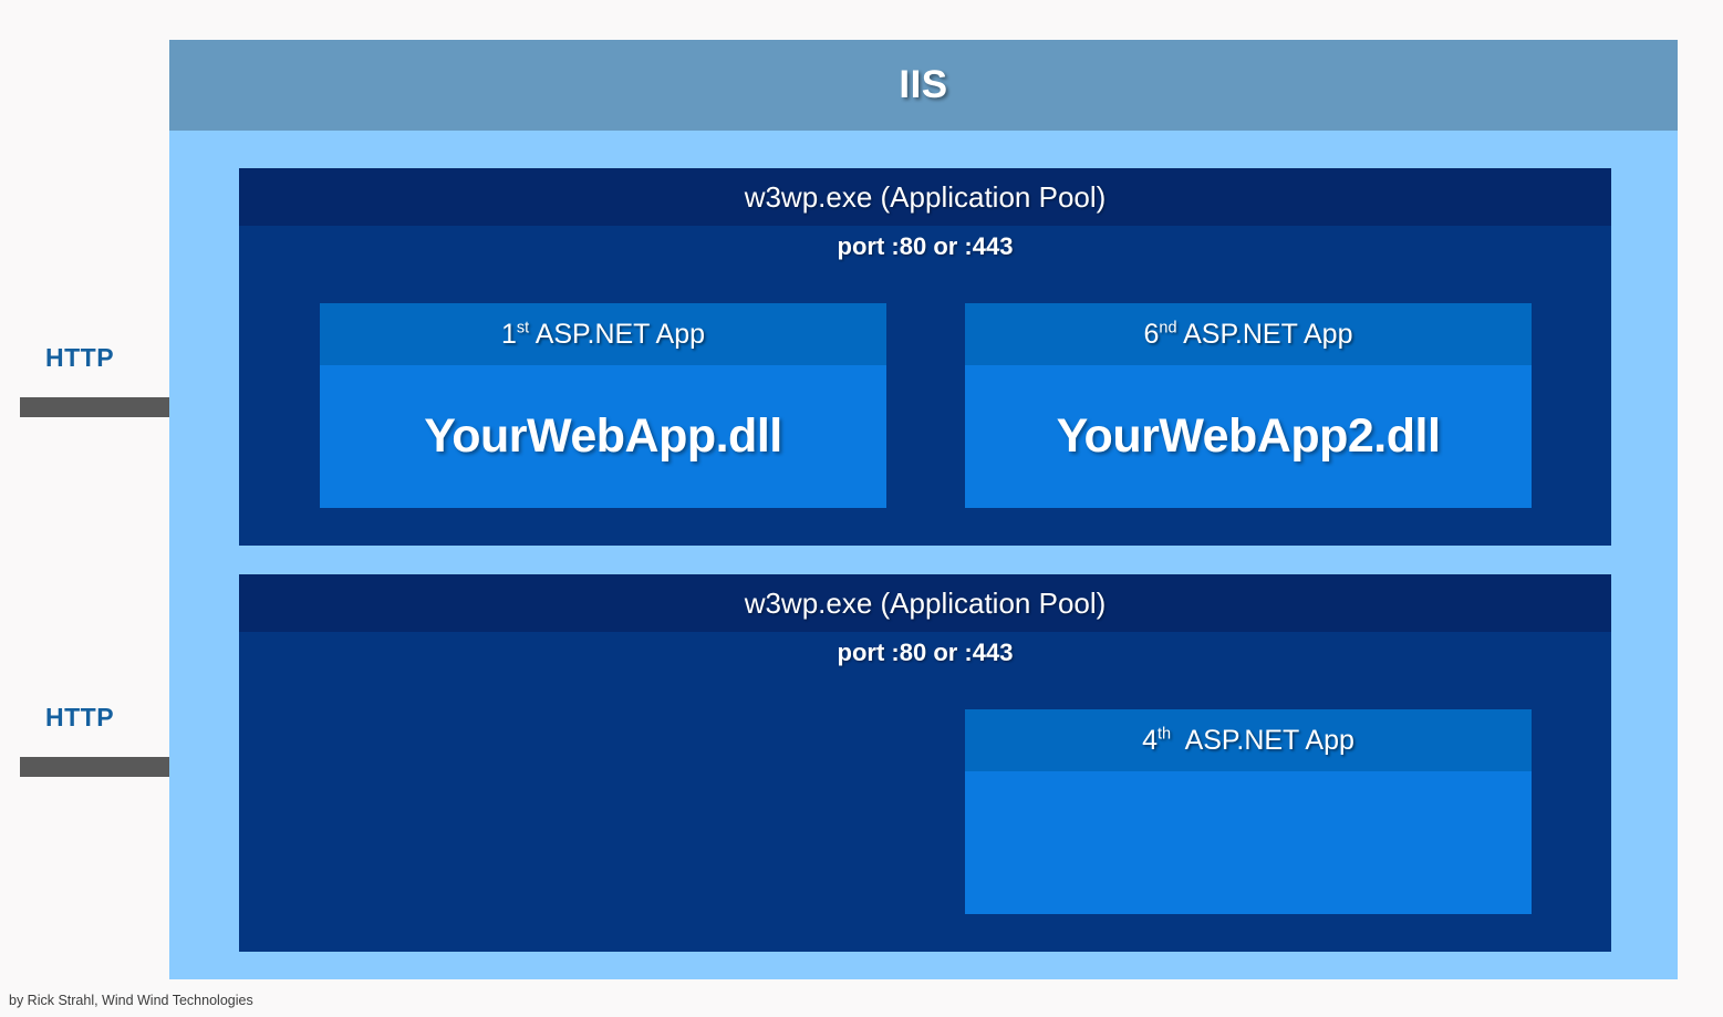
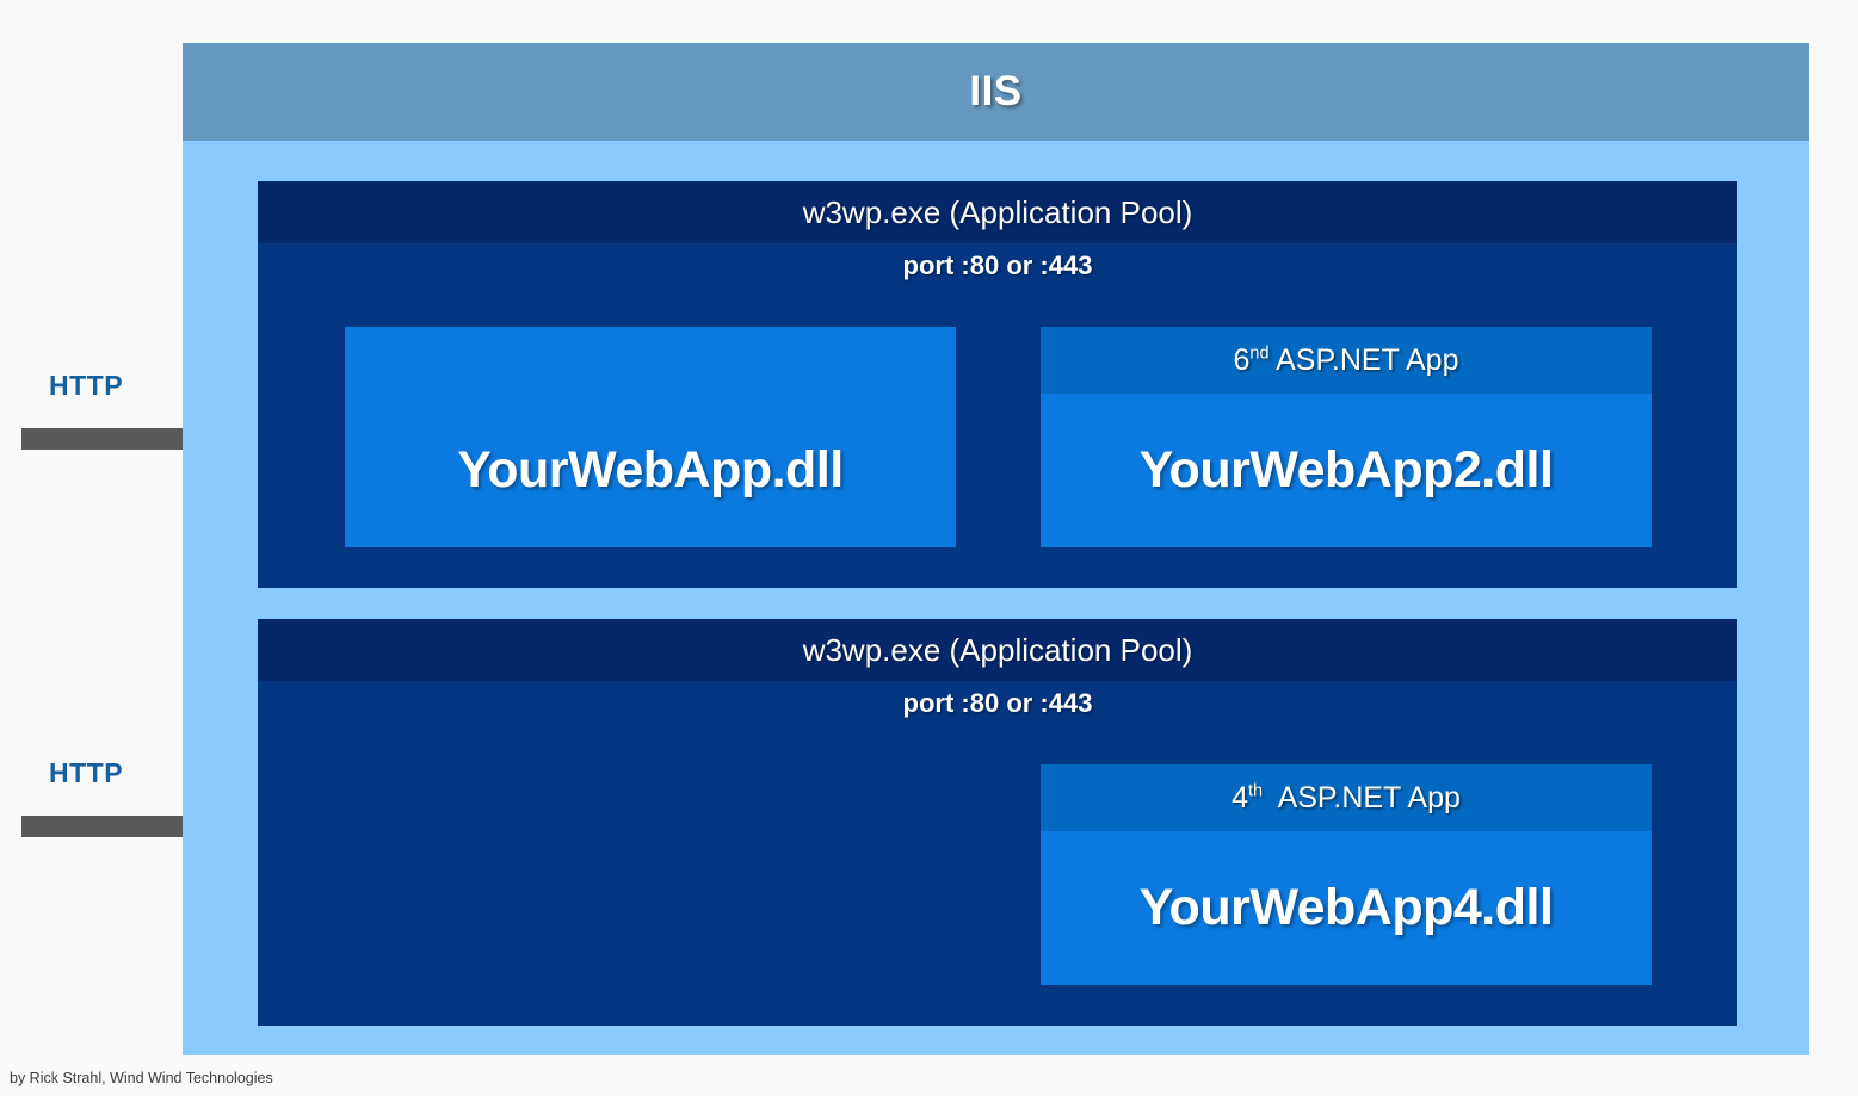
  HTTP
  HTTP
  IIS
  w3wp.exe (Application Pool)
  port :80 or :443
- 1st ASP.NET App
  YourWebApp.dll
  6nd ASP.NET App
  YourWebApp2.dll
  w3wp.exe (Application Pool)
  port :80 or :443
  4th ASP.NET App
+ YourWebApp4.dll
  by Rick Strahl, Wind Wind Technologies
